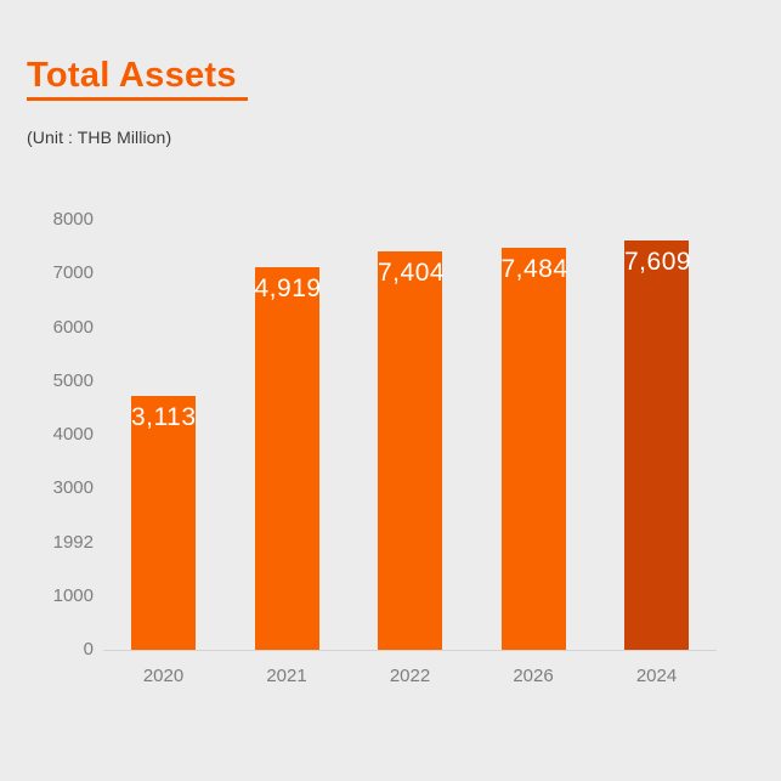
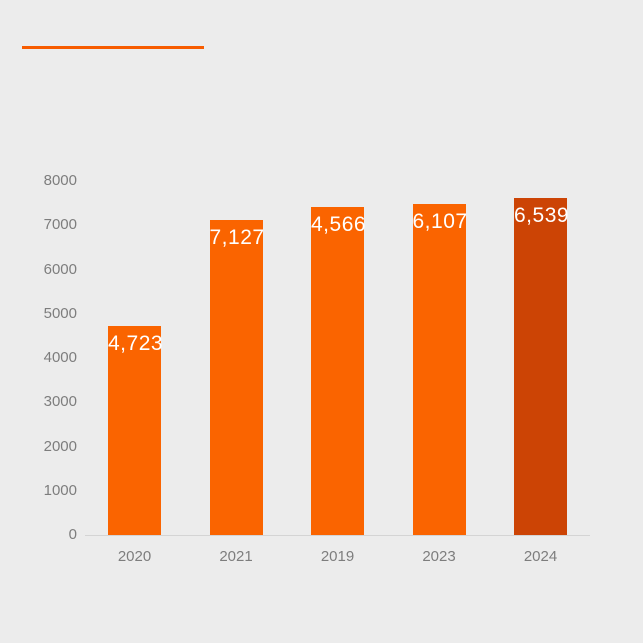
- Total Assets
- (Unit : THB Million)
  8000
  7000
  6000
  5000
  4000
  3000
- 1992
+ 2000
  1000
  0
- 3,113
+ 4,723
- 4,919
+ 7,127
- 7,404
+ 4,566
- 7,484
+ 6,107
- 7,609
+ 6,539
  2020
  2021
- 2022
+ 2019
- 2026
+ 2023
  2024
